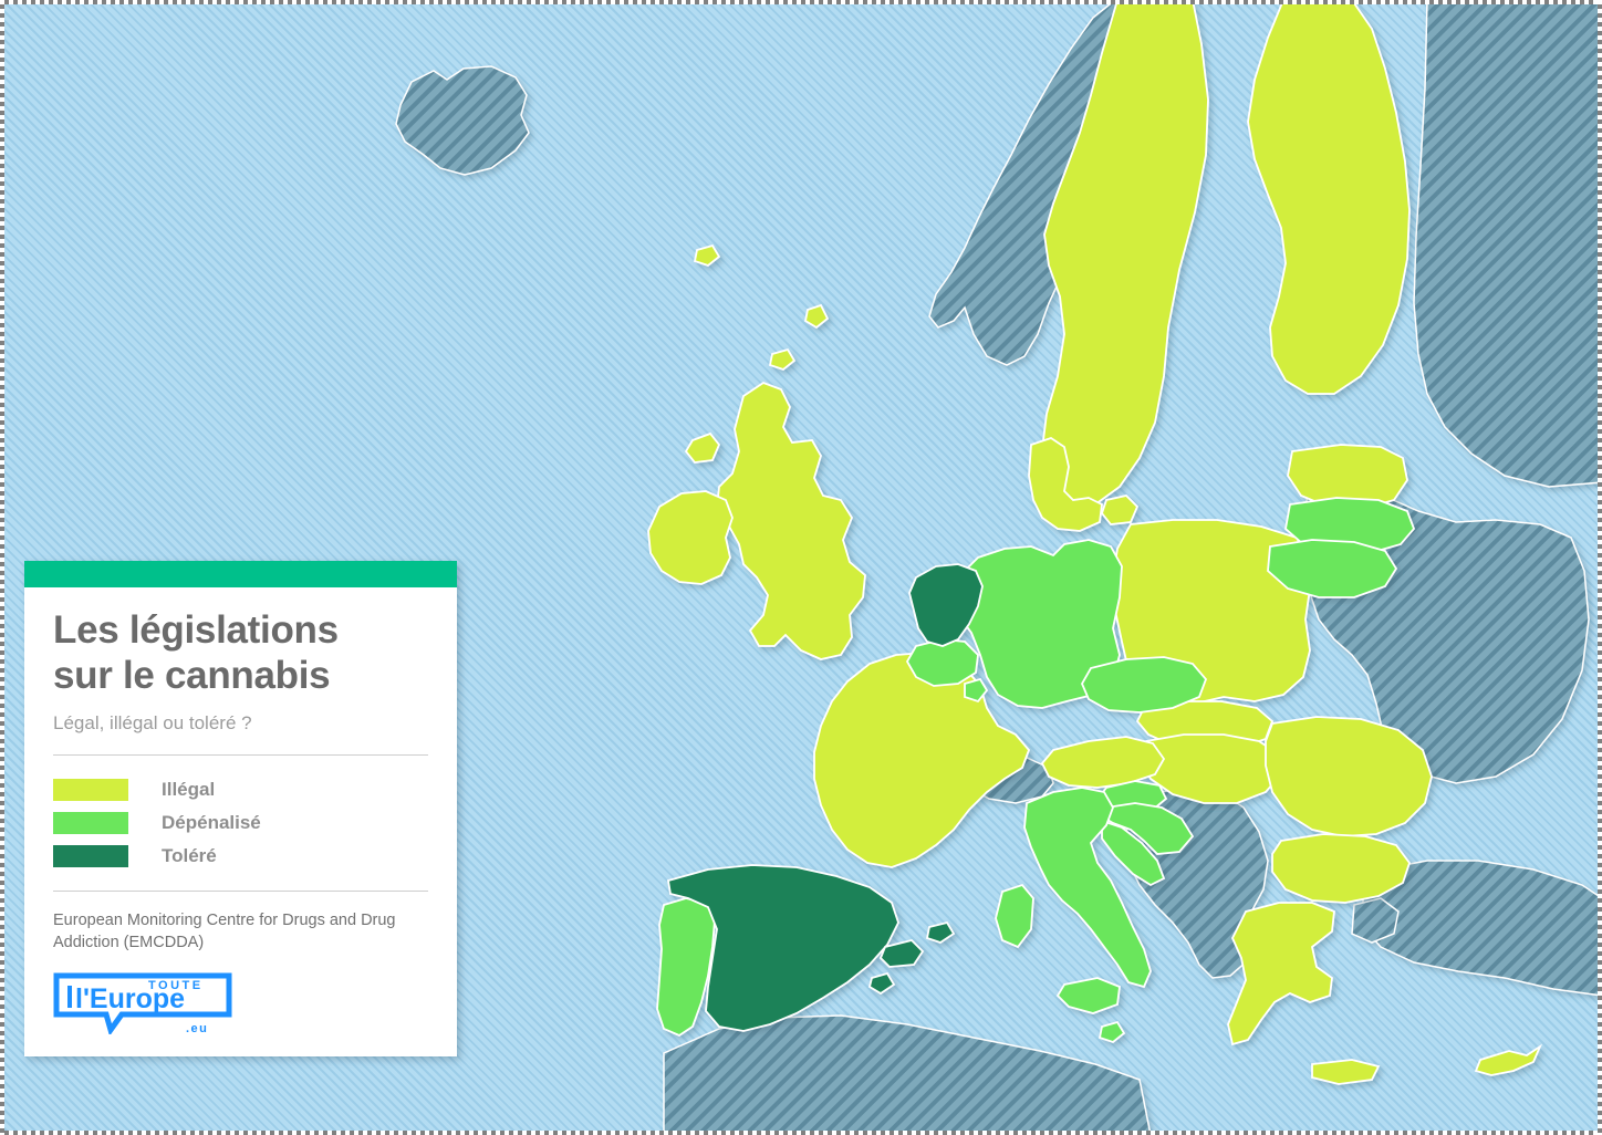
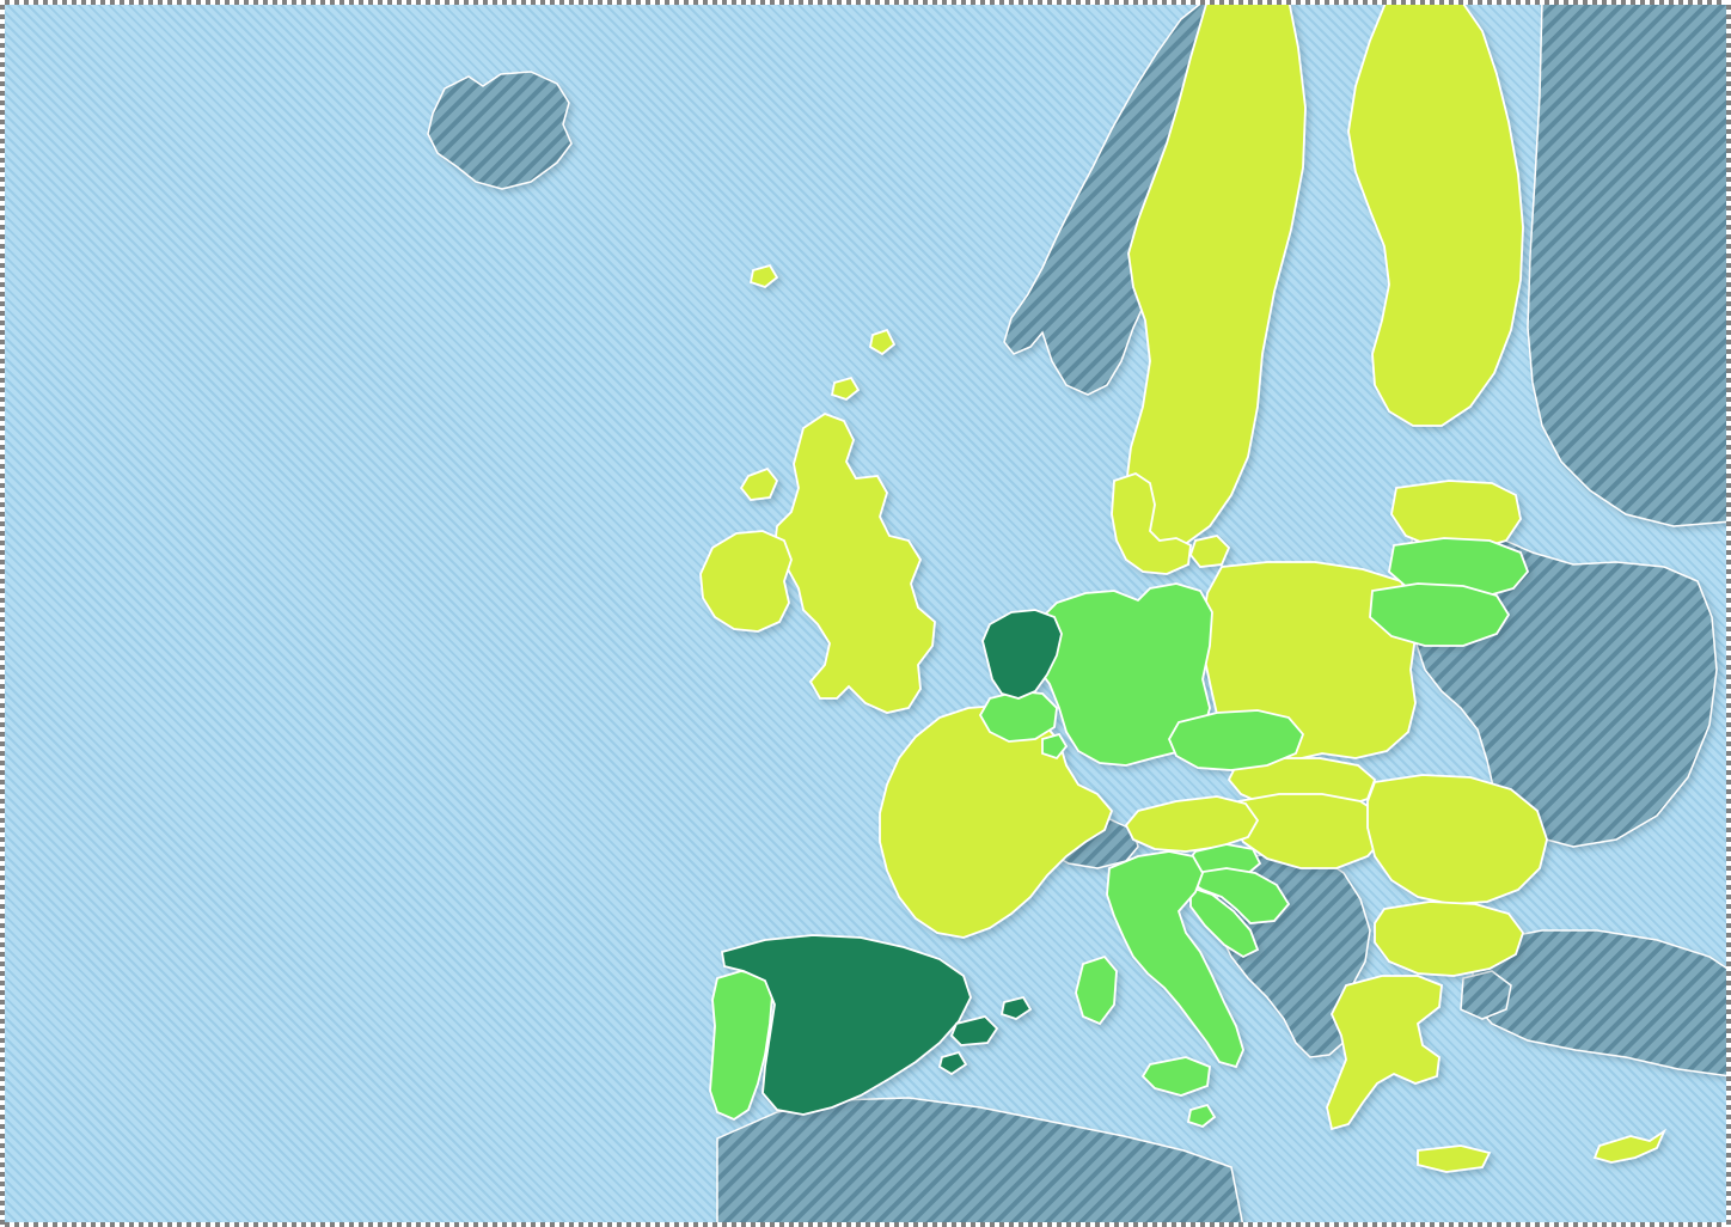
- Les législations
- sur le cannabis
- Légal, illégal ou toléré ?
- Illégal
- Dépénalisé
- Toléré
- European Monitoring Centre for Drugs and Drug Addiction (EMCDDA)
- l'Europe
- TOUTE
- .eu
